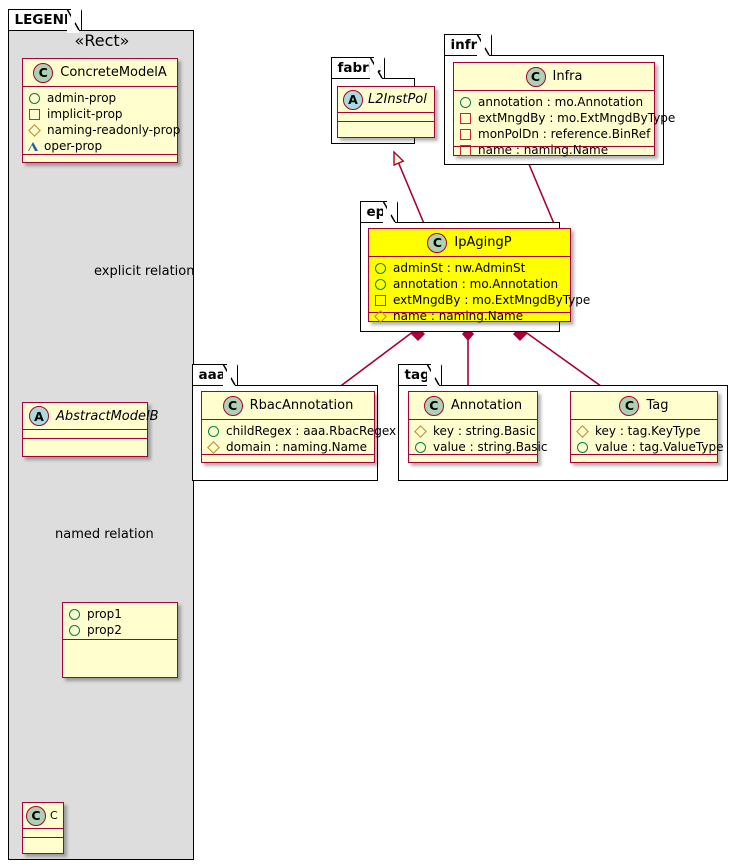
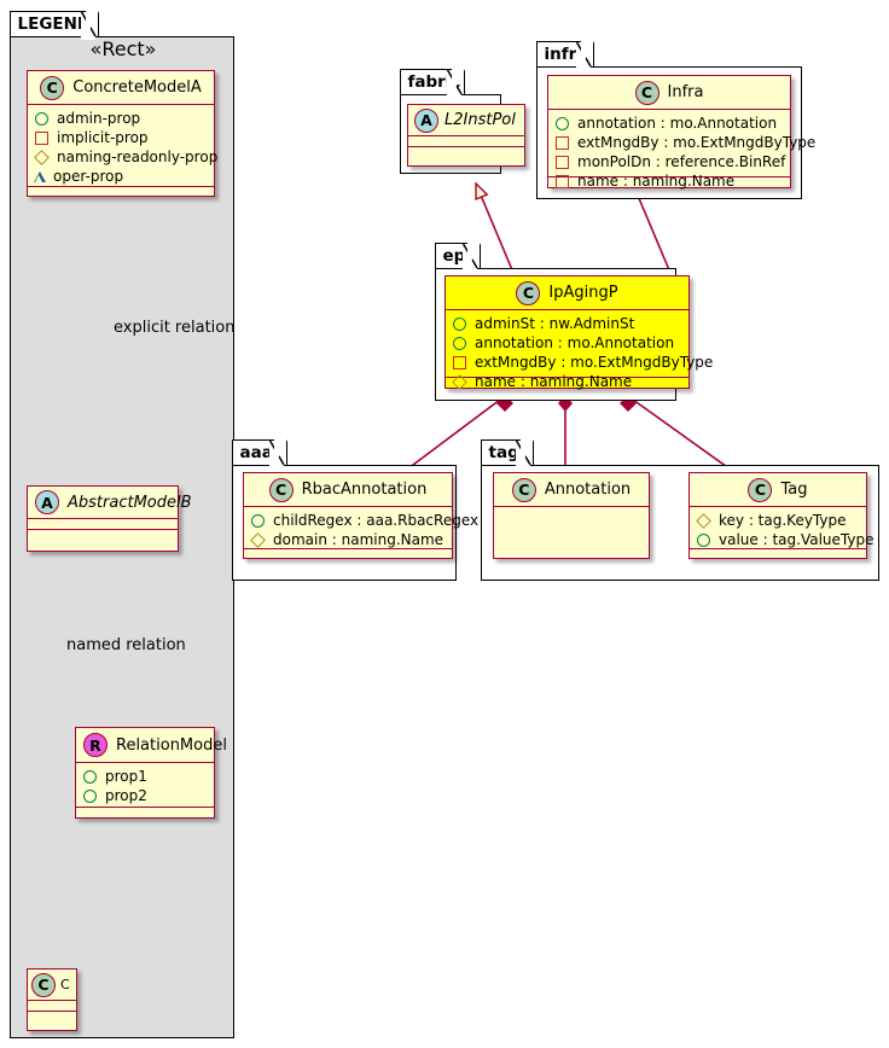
  LEGEN
  «Rect»
  C
  ConcreteModelA
  admin-prop
  implicit-prop
  naming-readonly-prop
  oper-prop
  A
  AbstractModelB
+ R
+ RelationModel
  prop1
  prop2
  C
  C
  explicit relation
  named relation
  fabrc
  A
  L2InstPol
  infr
  C
  Infra
  annotation : mo.Annotation
  extMngdBy : mo.ExtMngdByType
  monPolDn : reference.BinRef
  name : naming.Name
  ep
  C
  IpAgingP
  adminSt : nw.AdminSt
  annotation : mo.Annotation
  extMngdBy : mo.ExtMngdByType
  name : naming.Name
  aaa
  C
  RbacAnnotation
  childRegex : aaa.RbacRegex
  domain : naming.Name
  tag
  C
  Annotation
- key : string.Basic
- value : string.Basic
  C
  Tag
  key : tag.KeyType
  value : tag.ValueType
